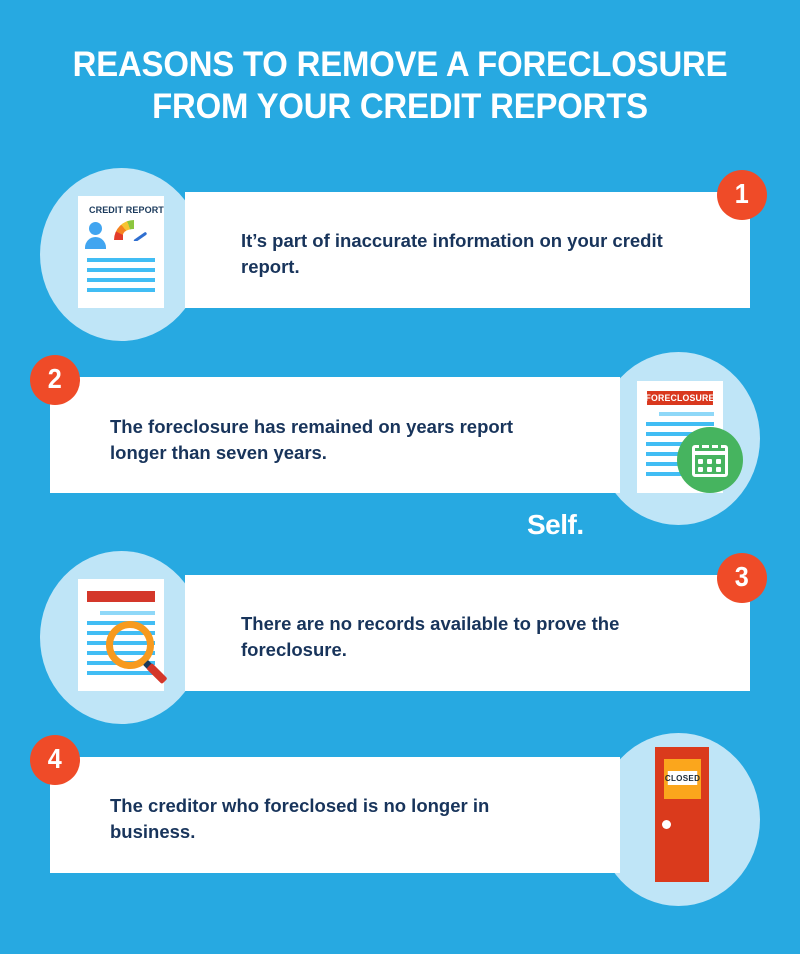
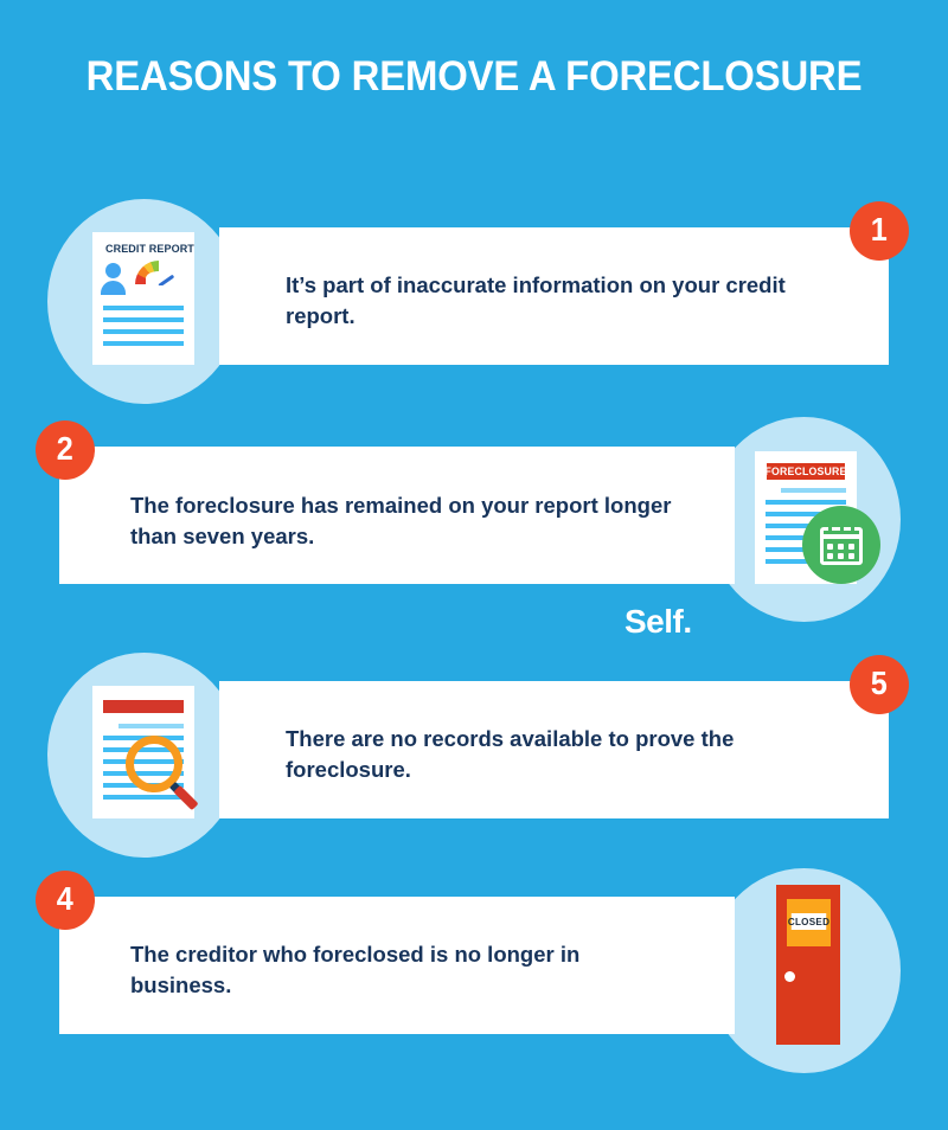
  REASONS TO REMOVE A FORECLOSURE
- FROM YOUR CREDIT REPORTS
  CREDIT REPORT
  It’s part of inaccurate information on your credit report.
  1
  FORECLOSURE
- The foreclosure has remained on years report longer than seven years.
+ The foreclosure has remained on your report longer than seven years.
  2
  Self.
  There are no records available to prove the foreclosure.
- 3
+ 5
  CLOSED
  The creditor who foreclosed is no longer in business.
  4
